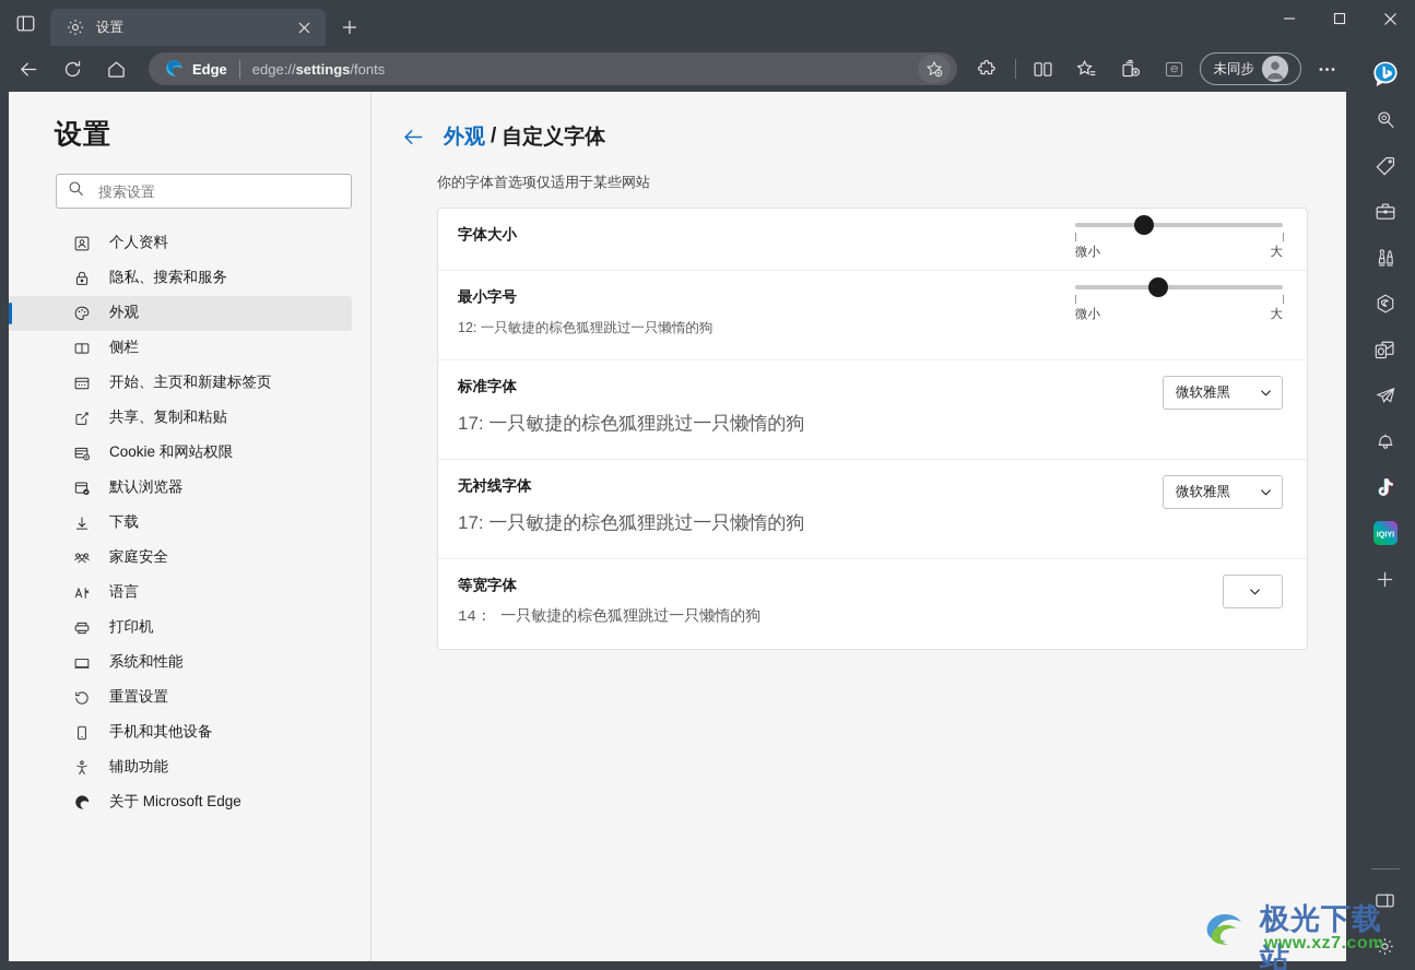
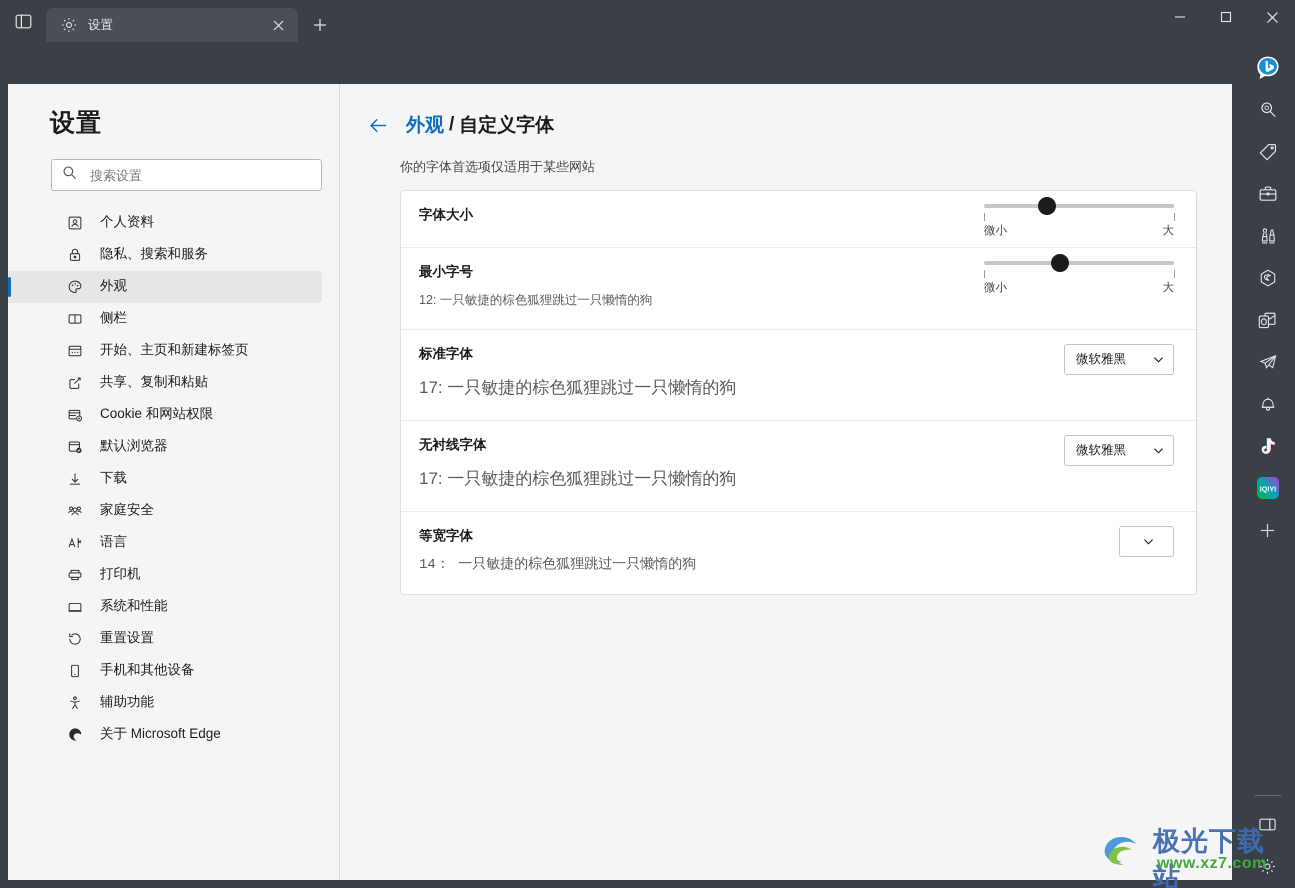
  设置
- Edge
- edge://settings/fonts
- 未同步
  IQIYI
  设置
  搜索设置
  个人资料
  隐私、搜索和服务
  外观
  侧栏
  开始、主页和新建标签页
  共享、复制和粘贴
  Cookie 和网站权限
  默认浏览器
  下载
  家庭安全
  语言
  打印机
  系统和性能
  重置设置
  手机和其他设备
  辅助功能
  关于 Microsoft Edge
  外观
  /
  自定义字体
  你的字体首选项仅适用于某些网站
  字体大小
  微小
  大
  最小字号
  12: 一只敏捷的棕色狐狸跳过一只懒惰的狗
  微小
  大
  标准字体
  17: 一只敏捷的棕色狐狸跳过一只懒惰的狗
  微软雅黑
  无衬线字体
  17: 一只敏捷的棕色狐狸跳过一只懒惰的狗
  微软雅黑
  等宽字体
  14： 一只敏捷的棕色狐狸跳过一只懒惰的狗
  极光下载站
  www.xz7.com
